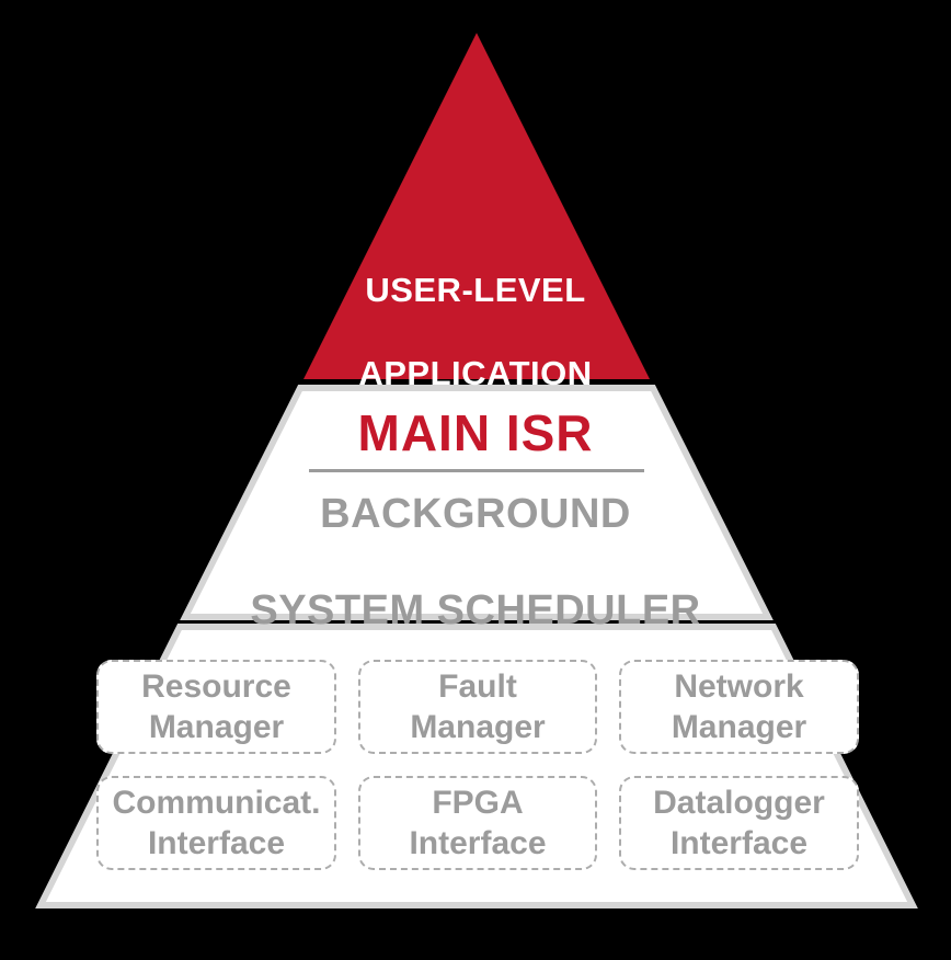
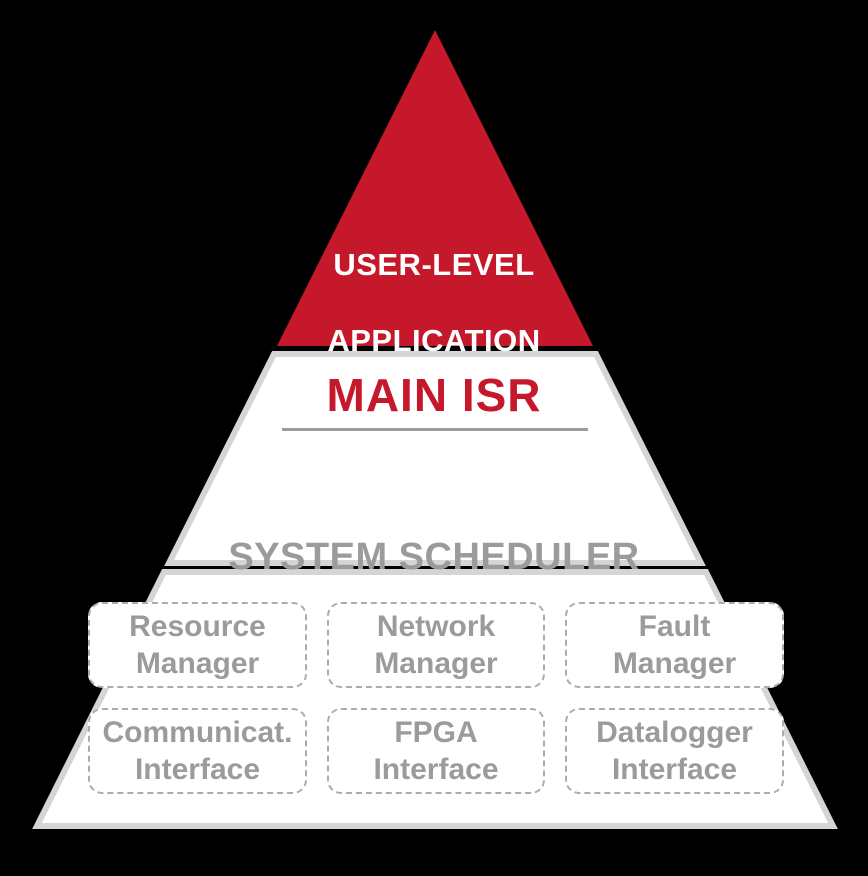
  USER-LEVEL
  APPLICATION
  MAIN ISR
- BACKGROUND
  SYSTEM SCHEDULER
  Resource
  Manager
- Fault
+ Network
  Manager
- Network
+ Fault
  Manager
  Communicat.
  Interface
  FPGA
  Interface
  Datalogger
  Interface
